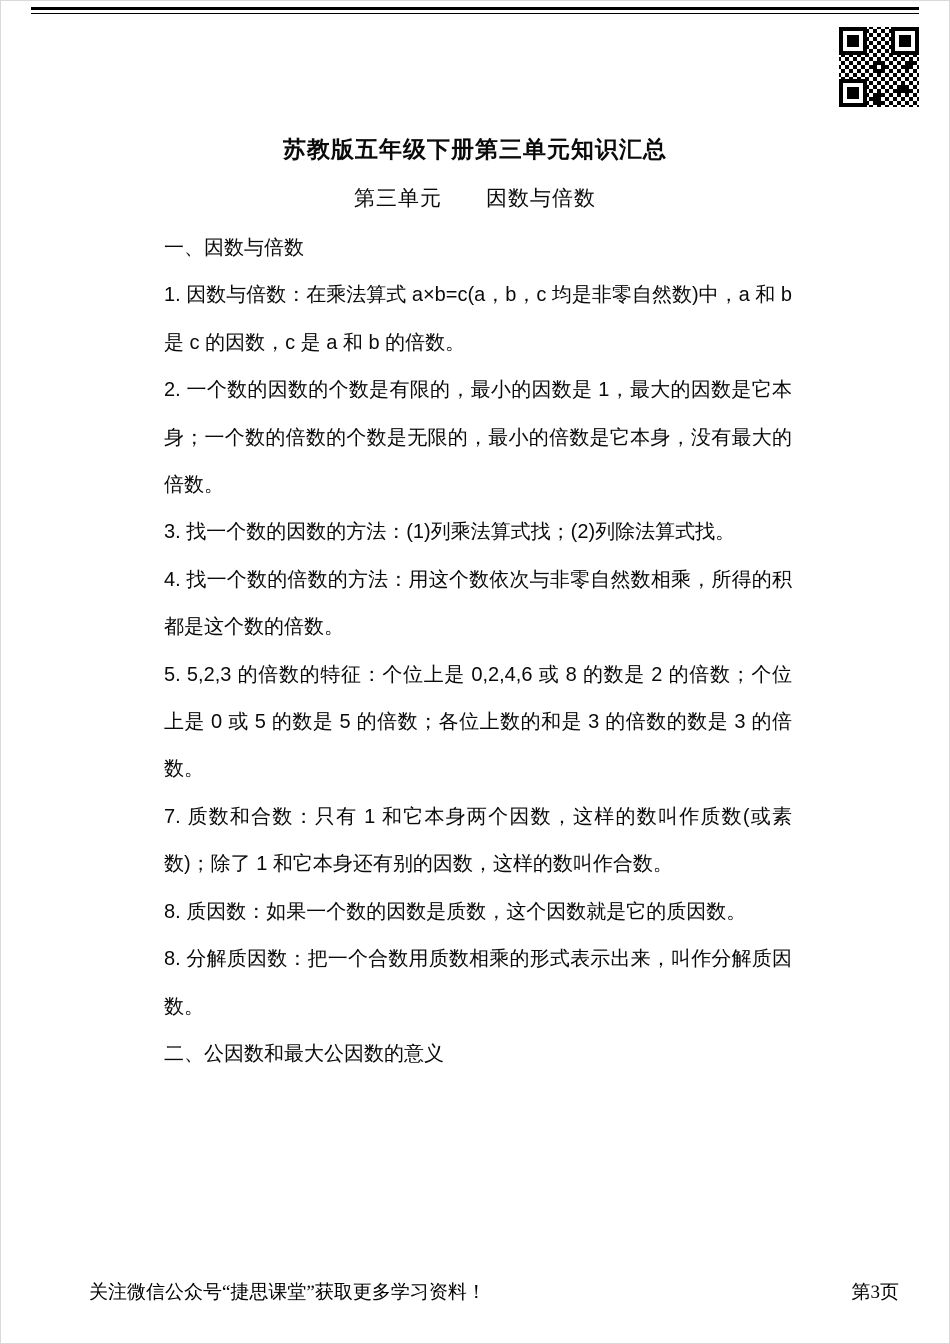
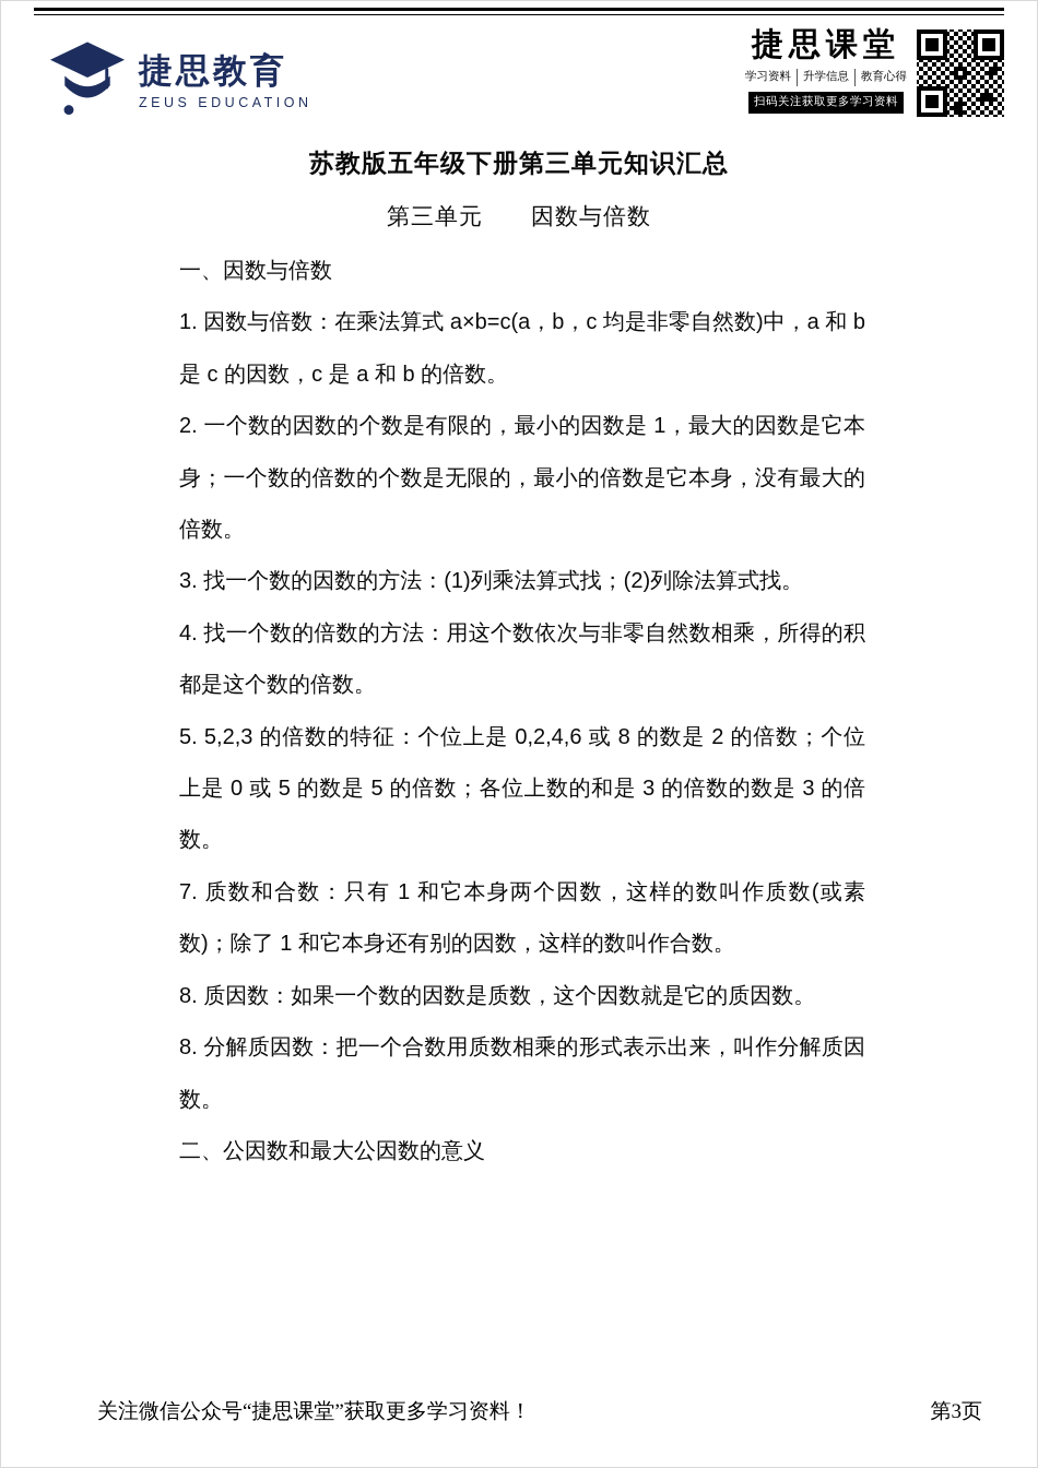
+ 捷思教育
+ ZEUS EDUCATION
+ 捷思课堂
+ 学习资料
+ 升学信息
+ 教育心得
+ 扫码关注获取更多学习资料
  苏教版五年级下册第三单元知识汇总
  第三单元 因数与倍数
  一、因数与倍数
  1. 因数与倍数：在乘法算式 a×b=c(a，b，c 均是非零自然数)中，a 和 b 是 c 的因数，c 是 a 和 b 的倍数。
  2. 一个数的因数的个数是有限的，最小的因数是 1，最大的因数是它本身；一个数的倍数的个数是无限的，最小的倍数是它本身，没有最大的倍数。
  3. 找一个数的因数的方法：(1)列乘法算式找；(2)列除法算式找。
  4. 找一个数的倍数的方法：用这个数依次与非零自然数相乘，所得的积都是这个数的倍数。
  5. 5,2,3 的倍数的特征：个位上是 0,2,4,6 或 8 的数是 2 的倍数；个位上是 0 或 5 的数是 5 的倍数；各位上数的和是 3 的倍数的数是 3 的倍数。
  7. 质数和合数：只有 1 和它本身两个因数，这样的数叫作质数(或素数)；除了 1 和它本身还有别的因数，这样的数叫作合数。
  8. 质因数：如果一个数的因数是质数，这个因数就是它的质因数。
  8. 分解质因数：把一个合数用质数相乘的形式表示出来，叫作分解质因数。
  二、公因数和最大公因数的意义
  关注微信公众号“捷思课堂”获取更多学习资料！
  第3页
